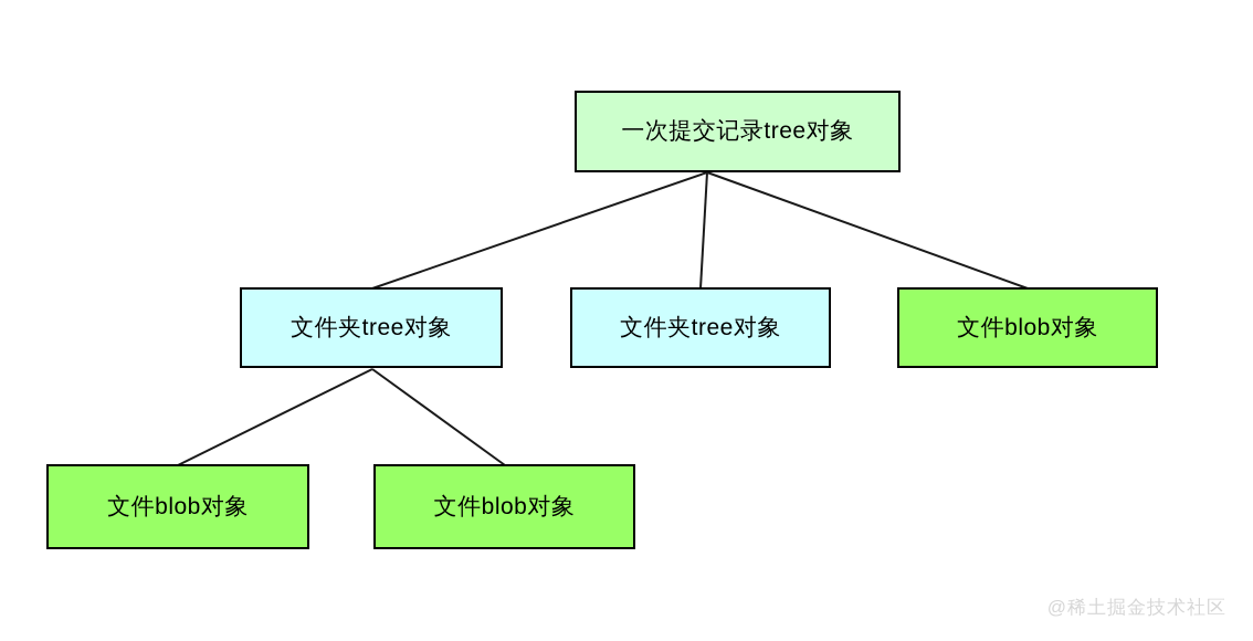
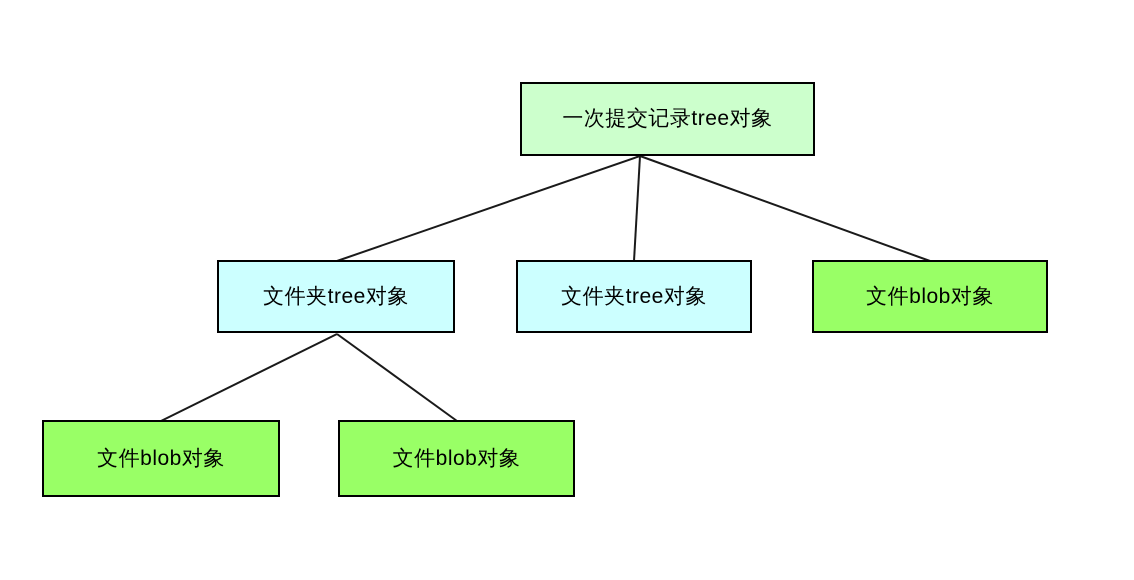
  一次提交记录tree对象
  文件夹tree对象
  文件夹tree对象
  文件blob对象
  文件blob对象
  文件blob对象
- @稀土掘金技术社区
